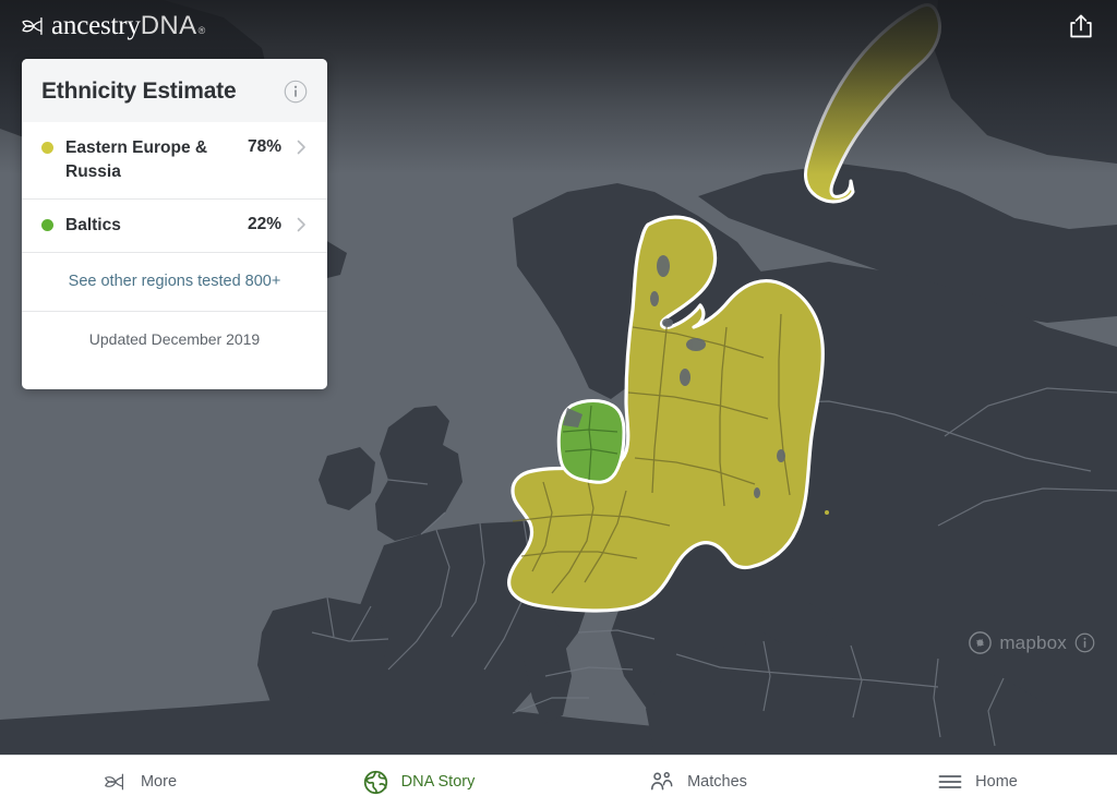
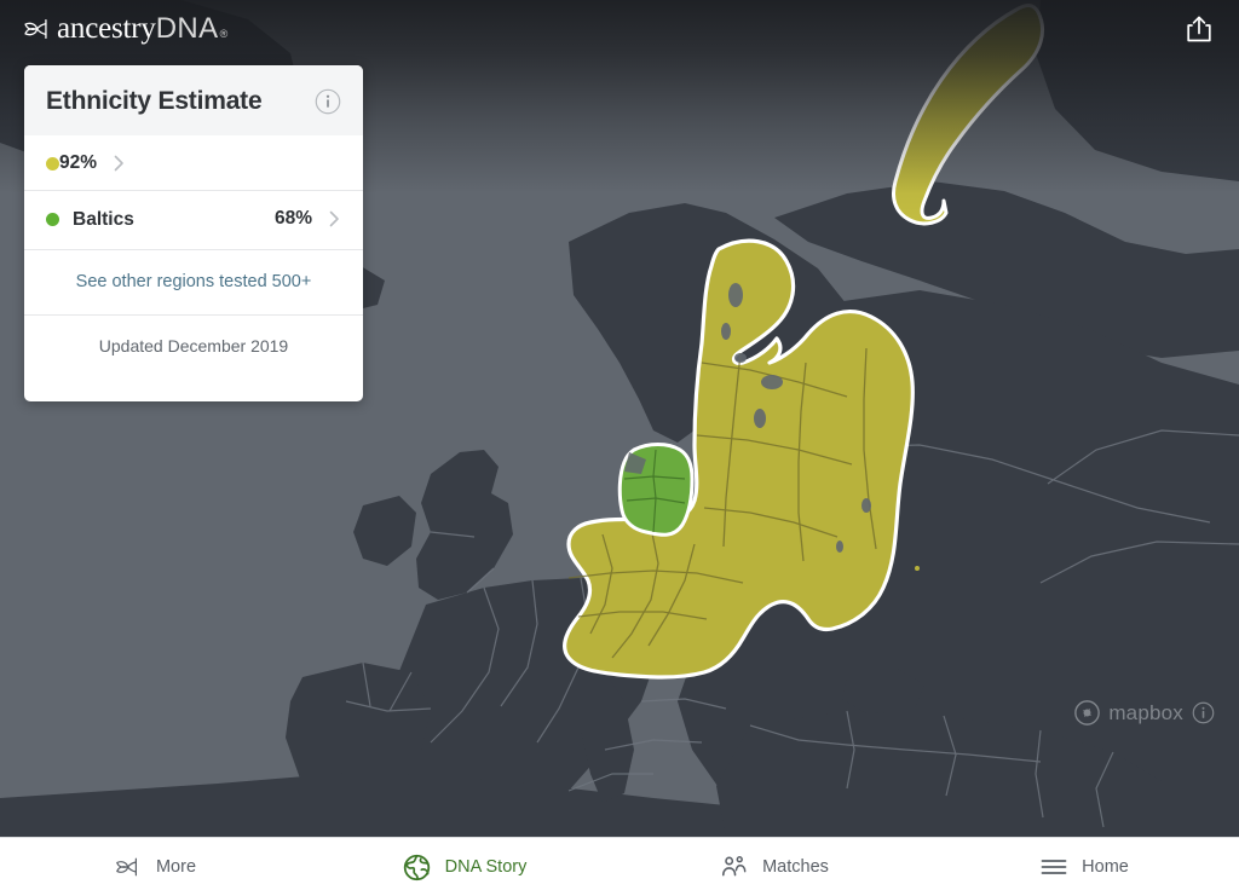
  mapbox
  ancestry
  DNA
  ®
  Ethnicity Estimate
- Eastern Europe & Russia
- 78%
+ 92%
  Baltics
- 22%
+ 68%
- See other regions tested 800+
+ See other regions tested 500+
  Updated December 2019
  More
  DNA Story
  Matches
  Home
